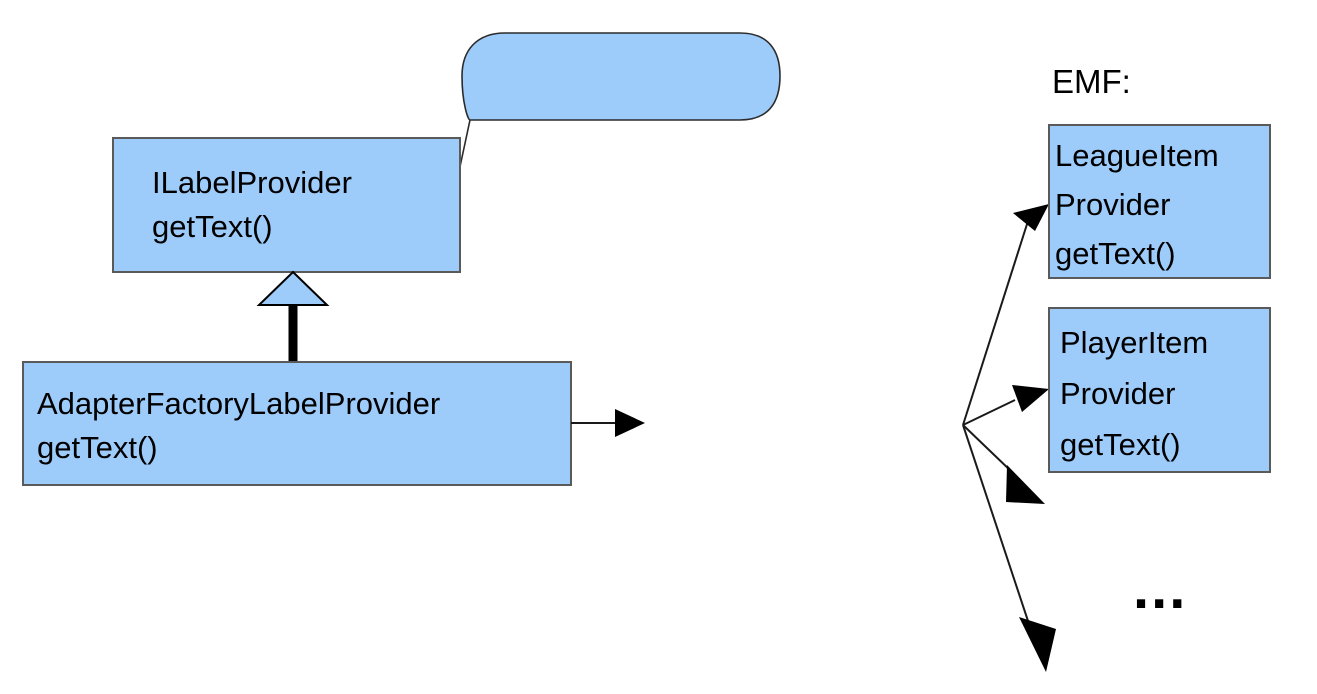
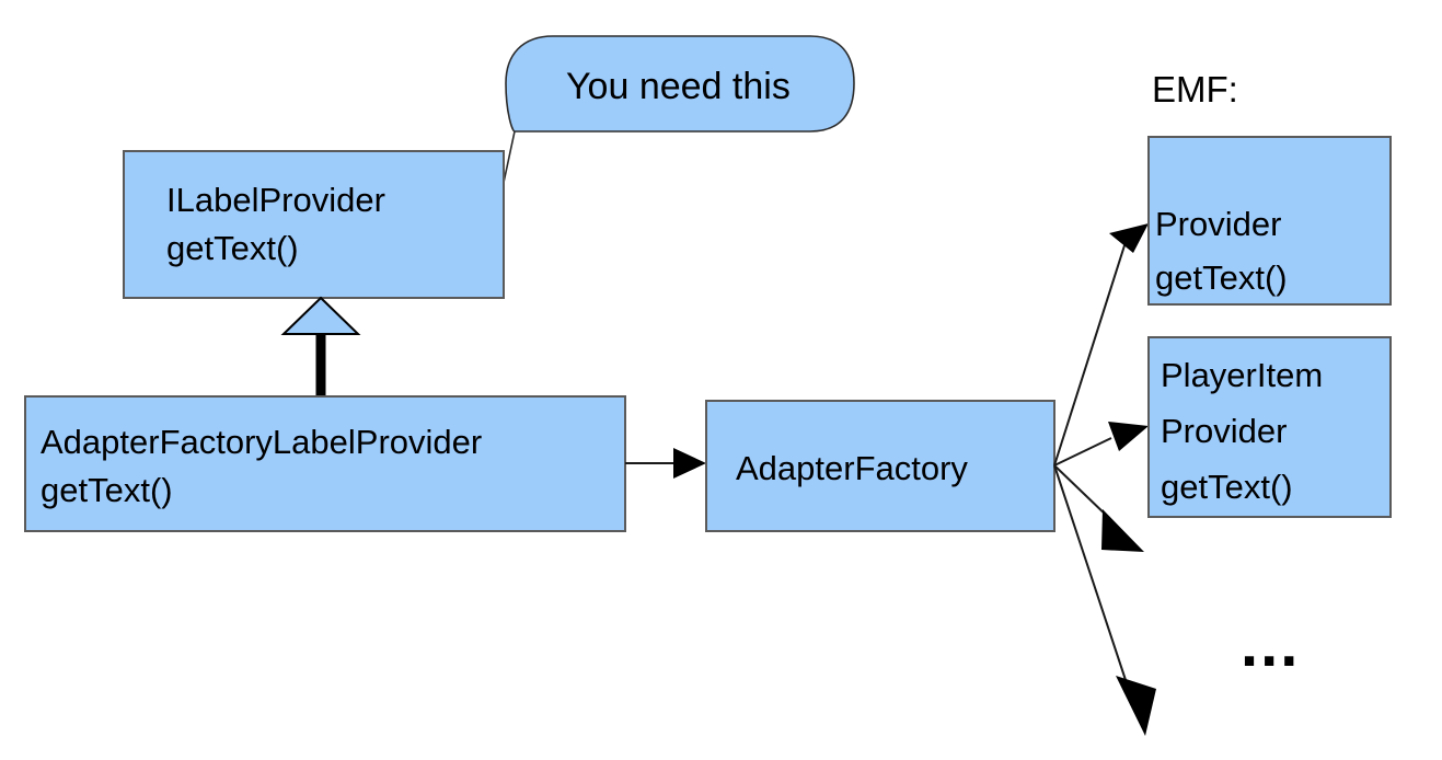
+ You need this
  ILabelProvider
  getText()
  AdapterFactoryLabelProvider
  getText()
+ AdapterFactory
  EMF:
- LeagueItem
  Provider
  getText()
  PlayerItem
  Provider
  getText()
  ...
